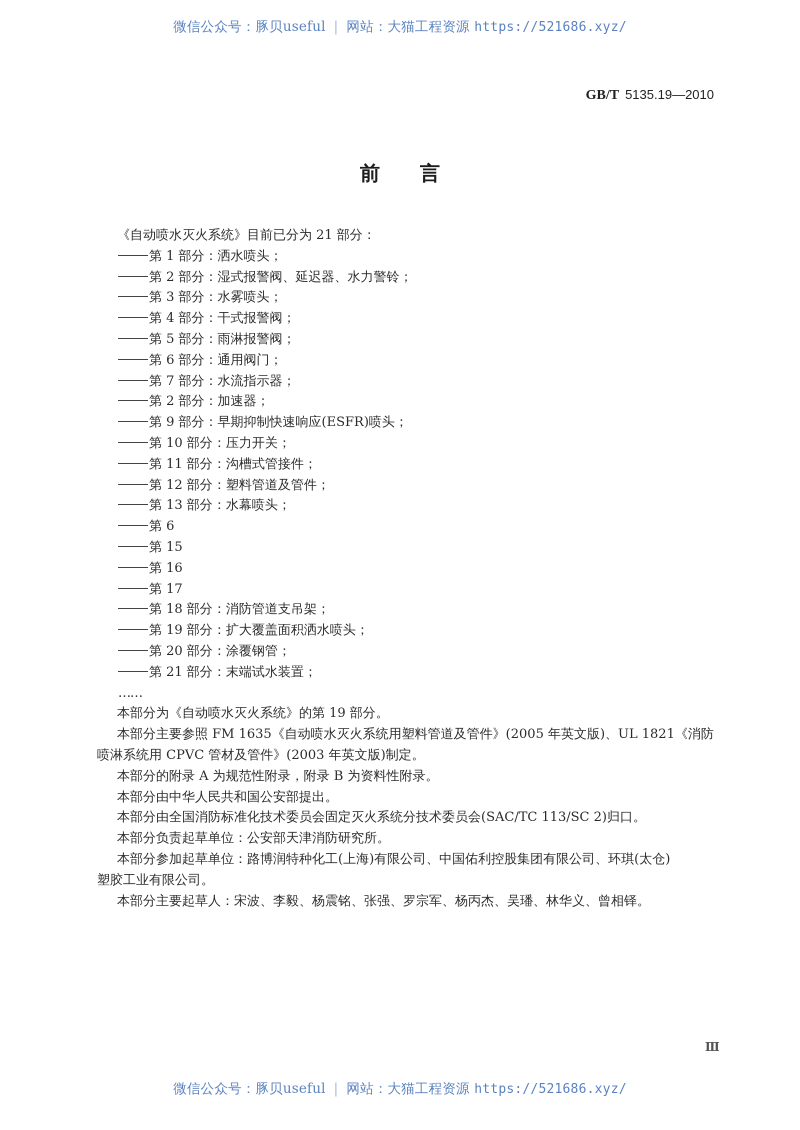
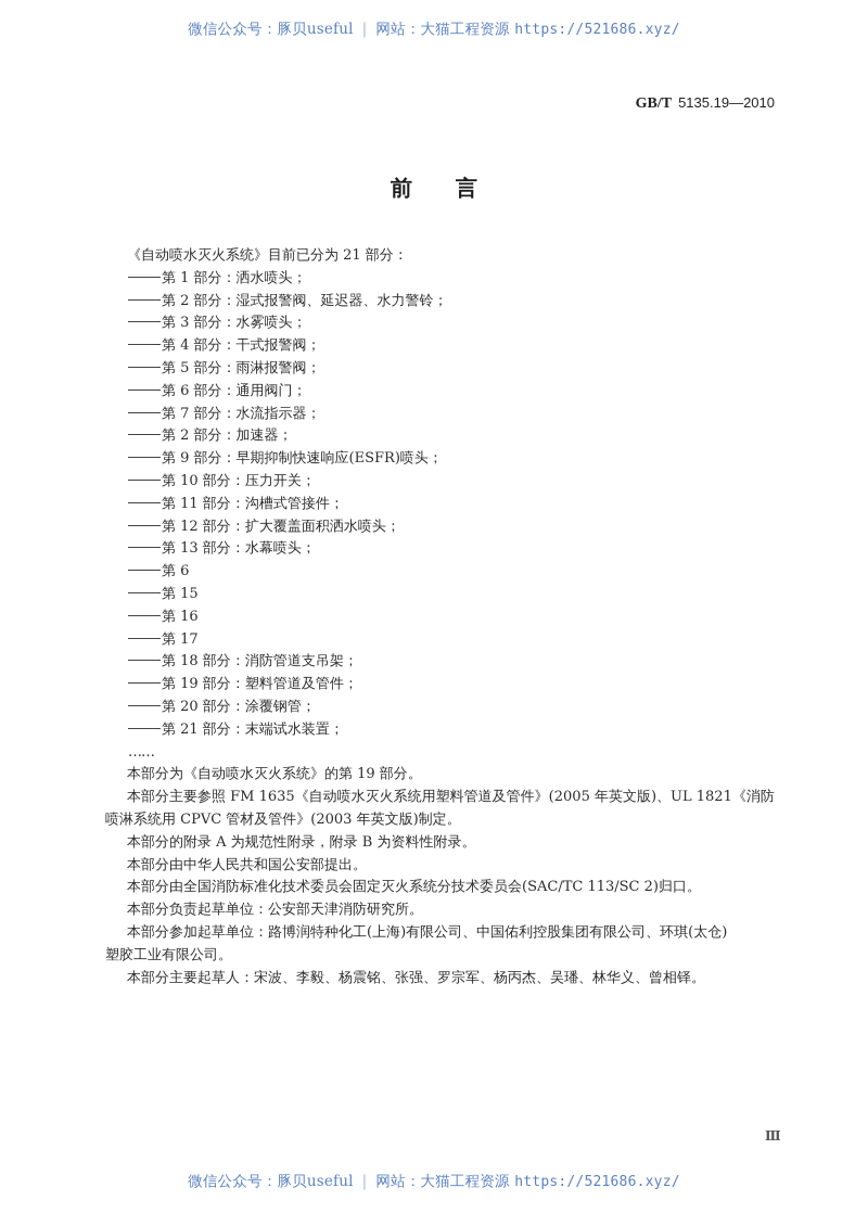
  微信公众号：豚贝useful | 网站：大猫工程资源 https://521686.xyz/
  GB/T 5135.19—2010
  前言
  《自动喷水灭火系统》目前已分为 21 部分：
  第 1 部分：洒水喷头；
  第 2 部分：湿式报警阀、延迟器、水力警铃；
  第 3 部分：水雾喷头；
  第 4 部分：干式报警阀；
  第 5 部分：雨淋报警阀；
  第 6 部分：通用阀门；
  第 7 部分：水流指示器；
  第 2 部分：加速器；
  第 9 部分：早期抑制快速响应(ESFR)喷头；
  第 10 部分：压力开关；
  第 11 部分：沟槽式管接件；
- 第 12 部分：塑料管道及管件；
+ 第 12 部分：扩大覆盖面积洒水喷头；
  第 13 部分：水幕喷头；
  第 6
  第 15
  第 16
  第 17
  第 18 部分：消防管道支吊架；
- 第 19 部分：扩大覆盖面积洒水喷头；
+ 第 19 部分：塑料管道及管件；
  第 20 部分：涂覆钢管；
  第 21 部分：末端试水装置；
  ……
  本部分为《自动喷水灭火系统》的第 19 部分。
  本部分主要参照 FM 1635《自动喷水灭火系统用塑料管道及管件》(2005 年英文版)、UL 1821《消防
  喷淋系统用 CPVC 管材及管件》(2003 年英文版)制定。
  本部分的附录 A 为规范性附录，附录 B 为资料性附录。
  本部分由中华人民共和国公安部提出。
  本部分由全国消防标准化技术委员会固定灭火系统分技术委员会(SAC/TC 113/SC 2)归口。
  本部分负责起草单位：公安部天津消防研究所。
  本部分参加起草单位：路博润特种化工(上海)有限公司、中国佑利控股集团有限公司、环琪(太仓)
  塑胶工业有限公司。
  本部分主要起草人：宋波、李毅、杨震铭、张强、罗宗军、杨丙杰、吴璠、林华义、曾相铎。
  Ⅲ
  微信公众号：豚贝useful | 网站：大猫工程资源 https://521686.xyz/
